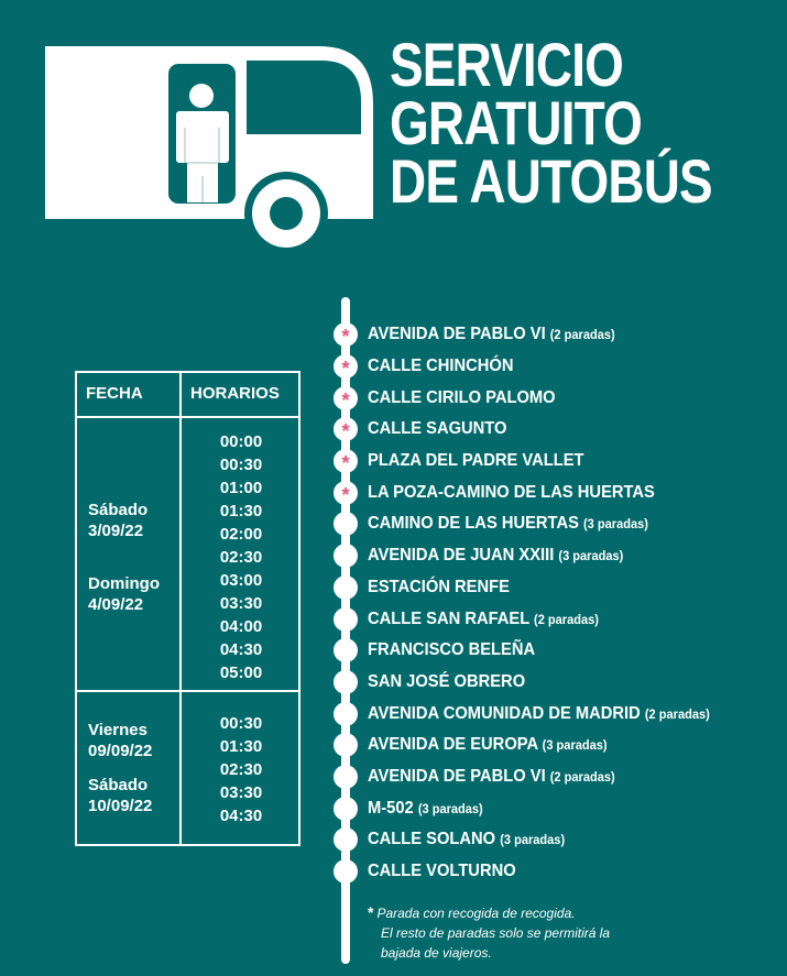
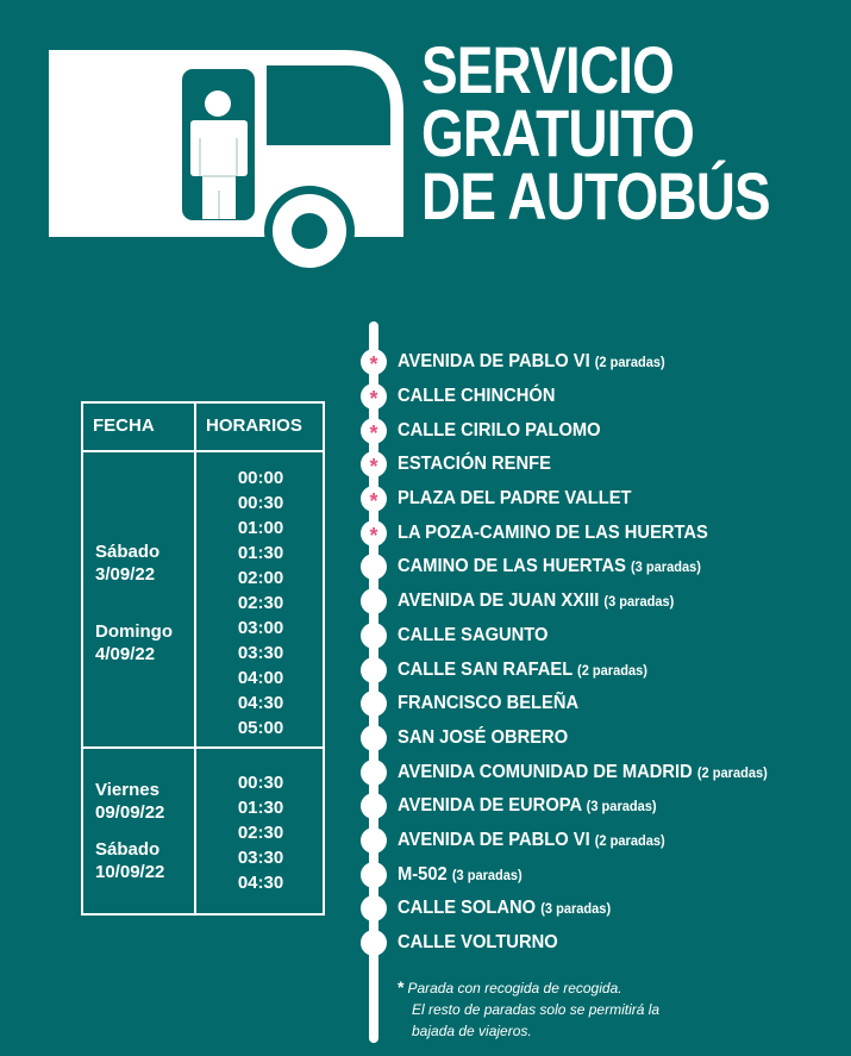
  SERVICIO
  GRATUITO
  DE AUTOBÚS
  FECHA
  HORARIOS
  Sábado
  3/09/22
  Domingo
  4/09/22
  00:00
  00:30
  01:00
  01:30
  02:00
  02:30
  03:00
  03:30
  04:00
  04:30
  05:00
  Viernes
  09/09/22
  Sábado
  10/09/22
  00:30
  01:30
  02:30
  03:30
  04:30
  *
  AVENIDA DE PABLO VI (2 paradas)
  *
  CALLE CHINCHÓN
  *
  CALLE CIRILO PALOMO
  *
- CALLE SAGUNTO
+ ESTACIÓN RENFE
  *
  PLAZA DEL PADRE VALLET
  *
  LA POZA-CAMINO DE LAS HUERTAS
  CAMINO DE LAS HUERTAS (3 paradas)
  AVENIDA DE JUAN XXIII (3 paradas)
- ESTACIÓN RENFE
+ CALLE SAGUNTO
  CALLE SAN RAFAEL (2 paradas)
  FRANCISCO BELEÑA
  SAN JOSÉ OBRERO
  AVENIDA COMUNIDAD DE MADRID (2 paradas)
  AVENIDA DE EUROPA (3 paradas)
  AVENIDA DE PABLO VI (2 paradas)
  M-502 (3 paradas)
  CALLE SOLANO (3 paradas)
  CALLE VOLTURNO
  * Parada con recogida de recogida.
  El resto de paradas solo se permitirá la
  bajada de viajeros.
